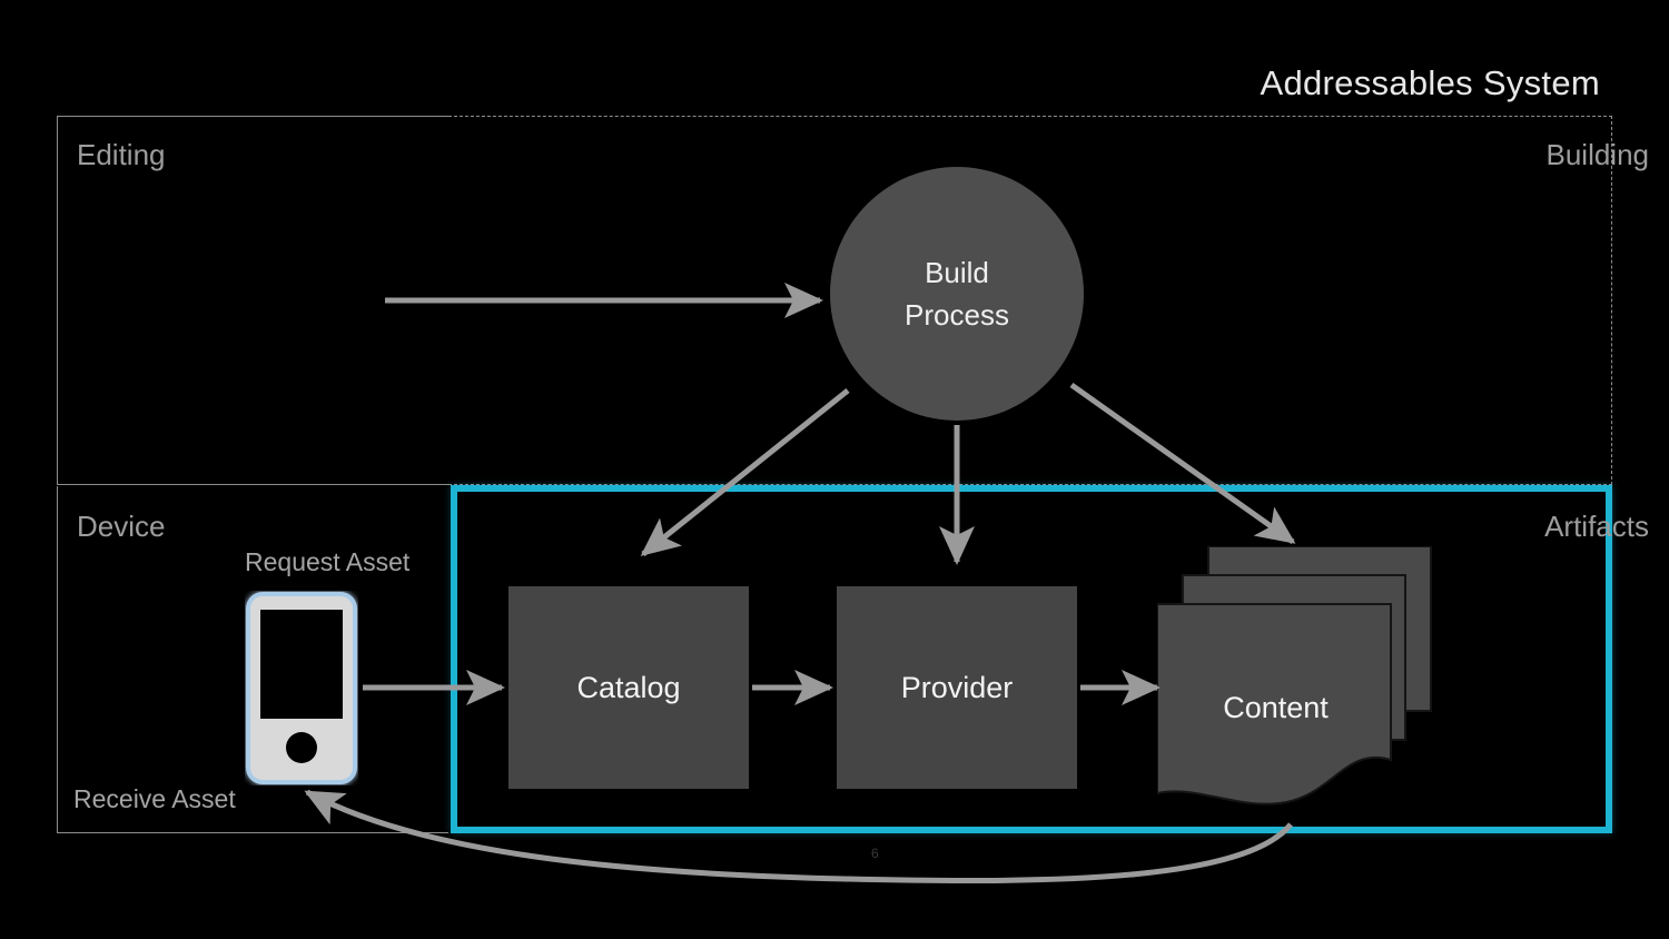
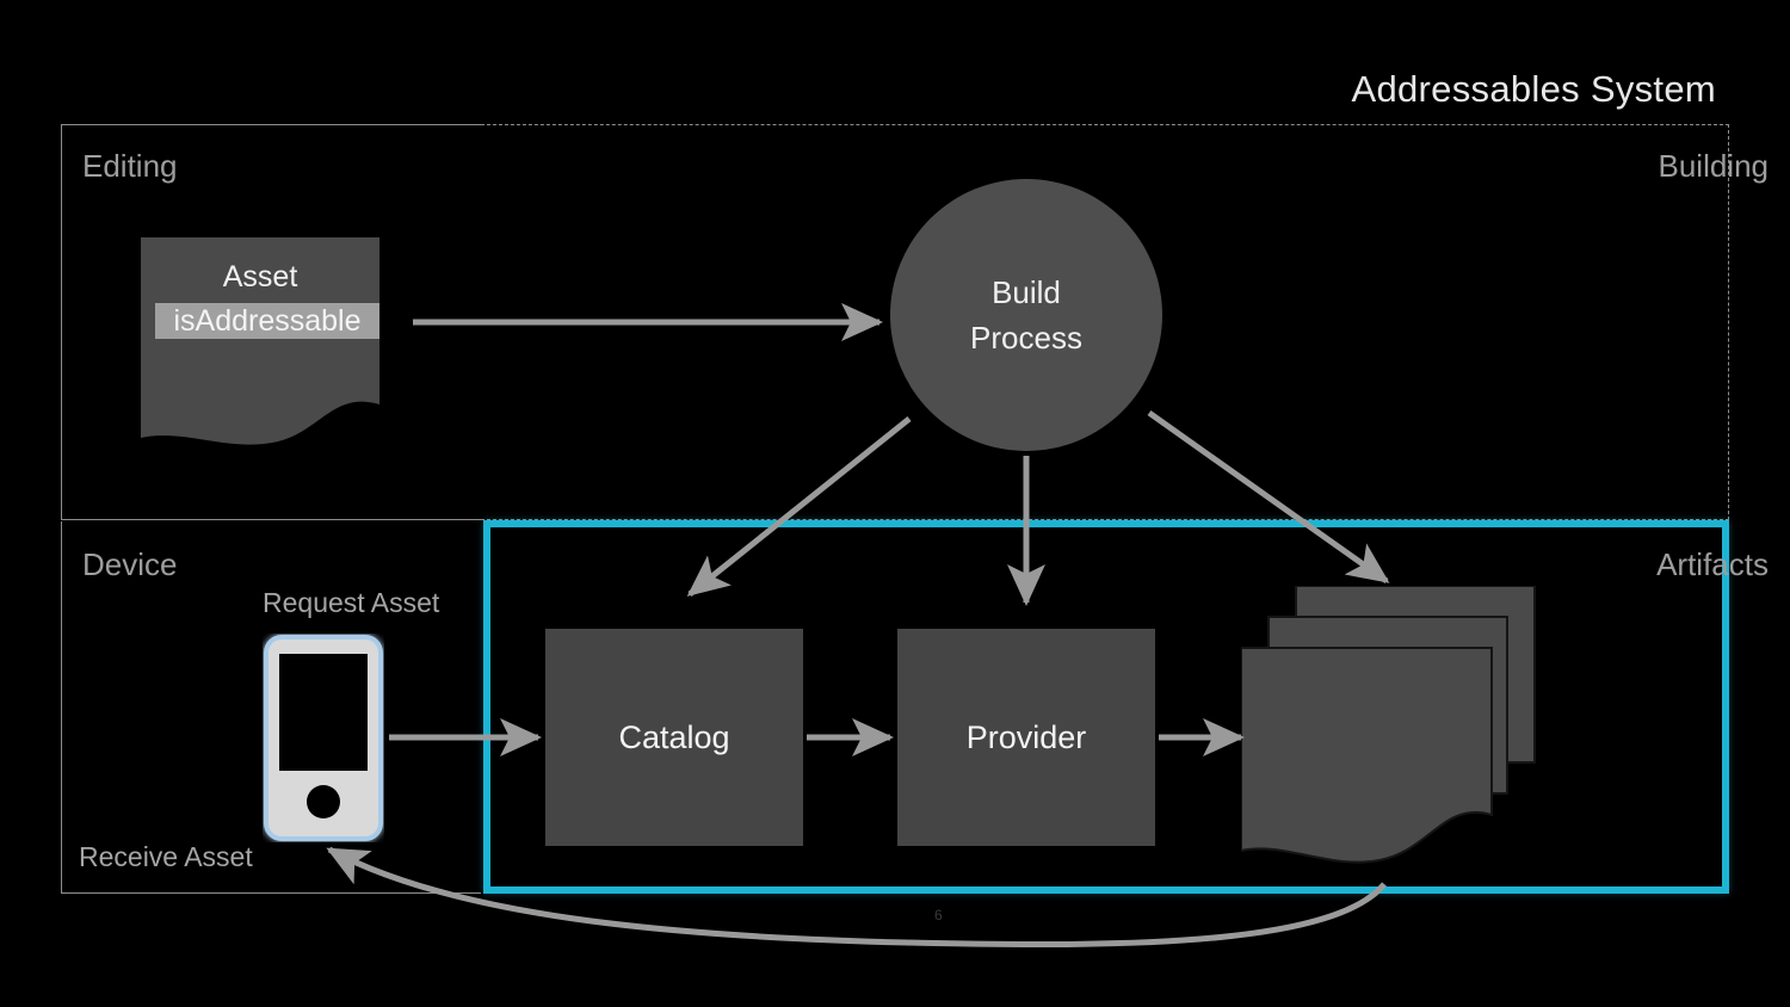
  Addressables System
  Editing
  Building
  Device
  Artifacts
+ Asset
+ isAddressable
  Build
  Process
  Catalog
  Provider
- Content
  Request Asset
  Receive Asset
  6
